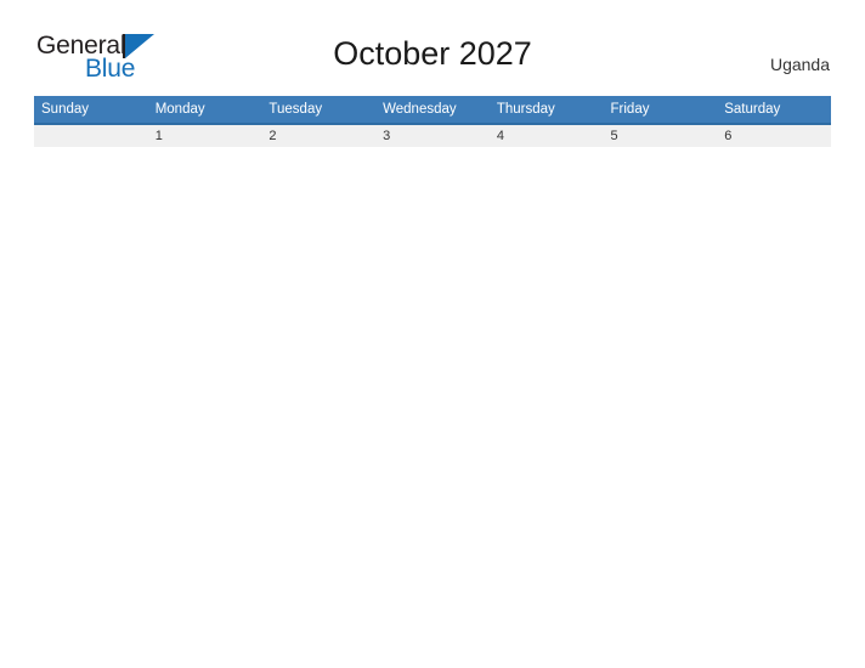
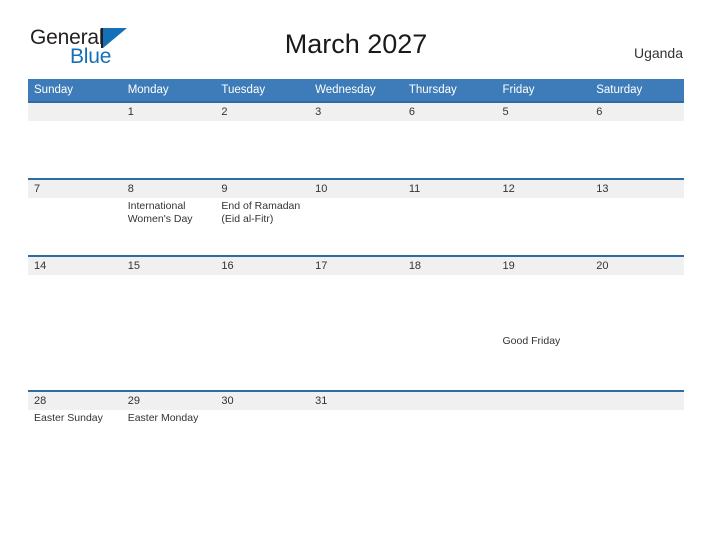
  Genera
  Blue
- October 2027
+ March 2027
  Uganda
  Sunday	Monday	Tuesday	Wednesday	Thursday	Friday	Saturday
- 	1	2	3	4	5	6
+ 	1	2	3	6	5	6
+ 7	8	9	10	11	12	13
+ 	InternationalWomen's Day	End of Ramadan(Eid al-Fitr)
+ 14	15	16	17	18	19	20
+ 					Good Friday
+ 28	29	30	31
+ Easter Sunday	Easter Monday
